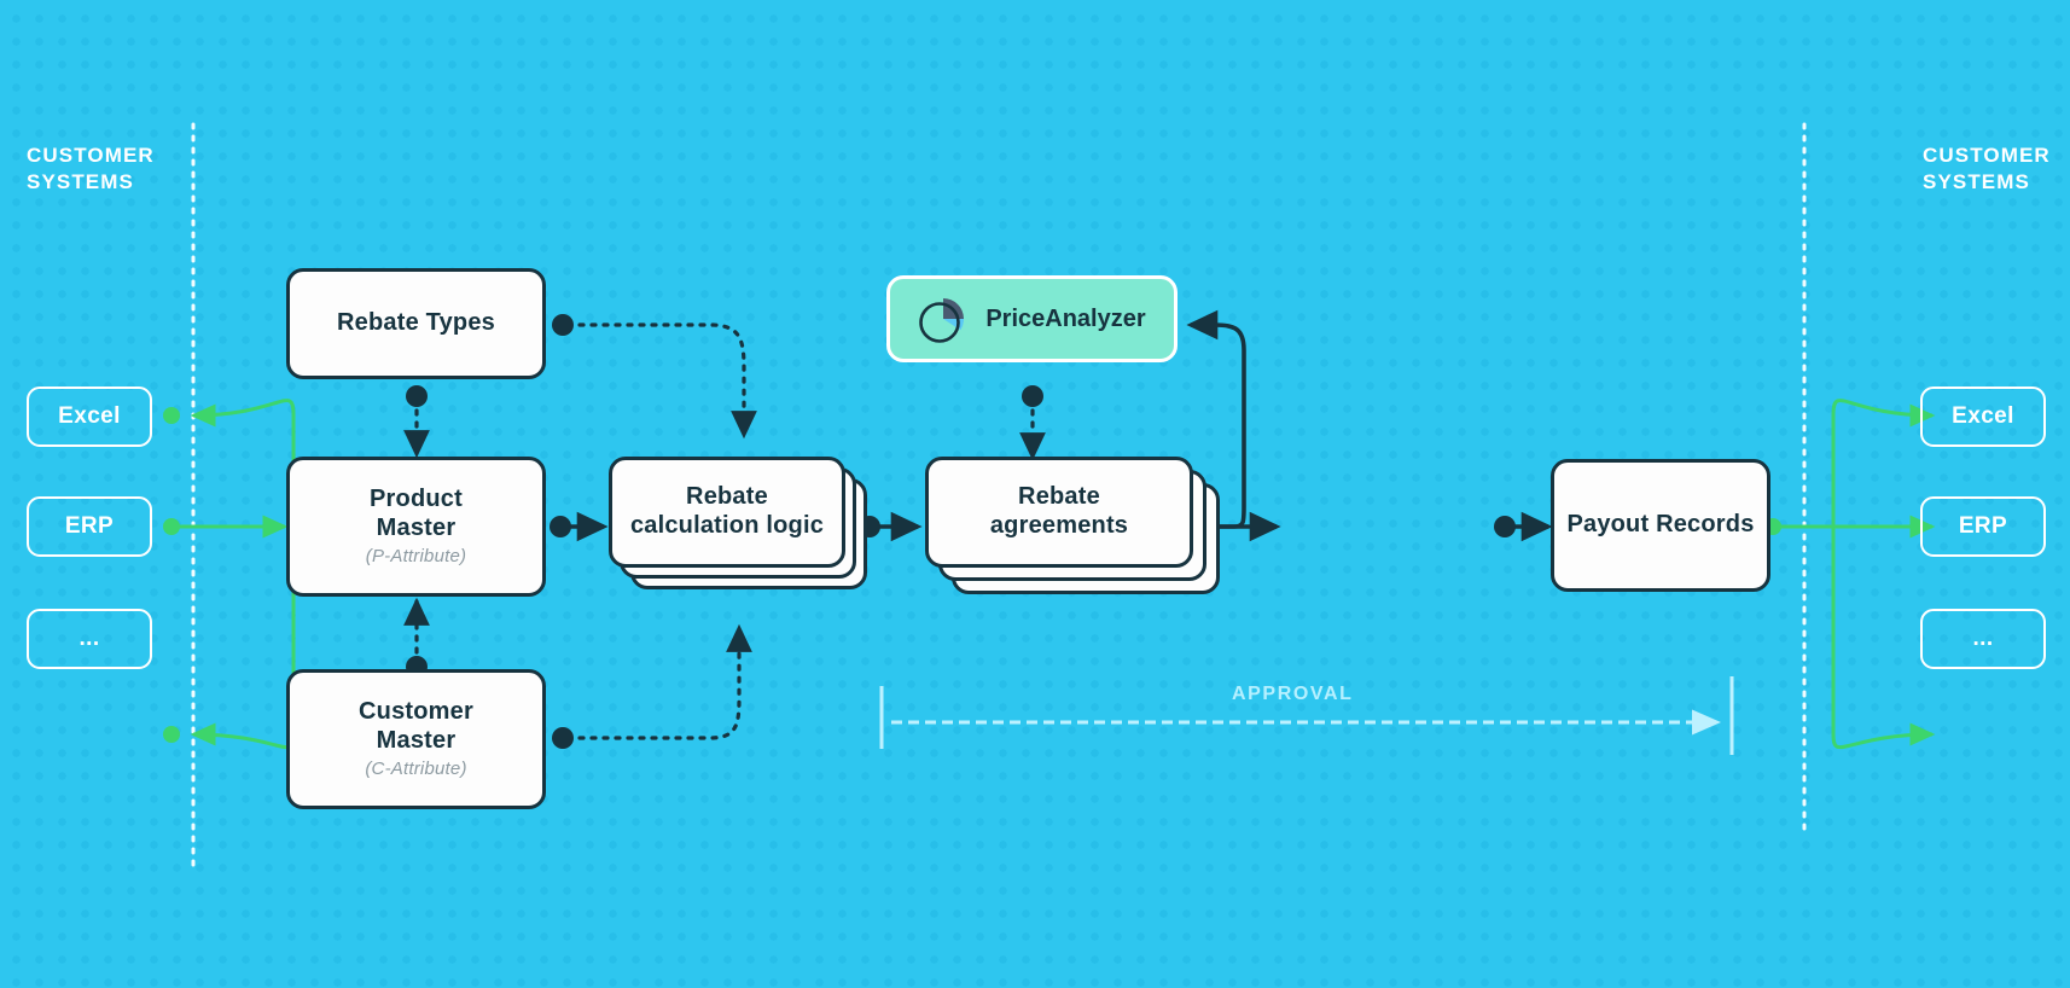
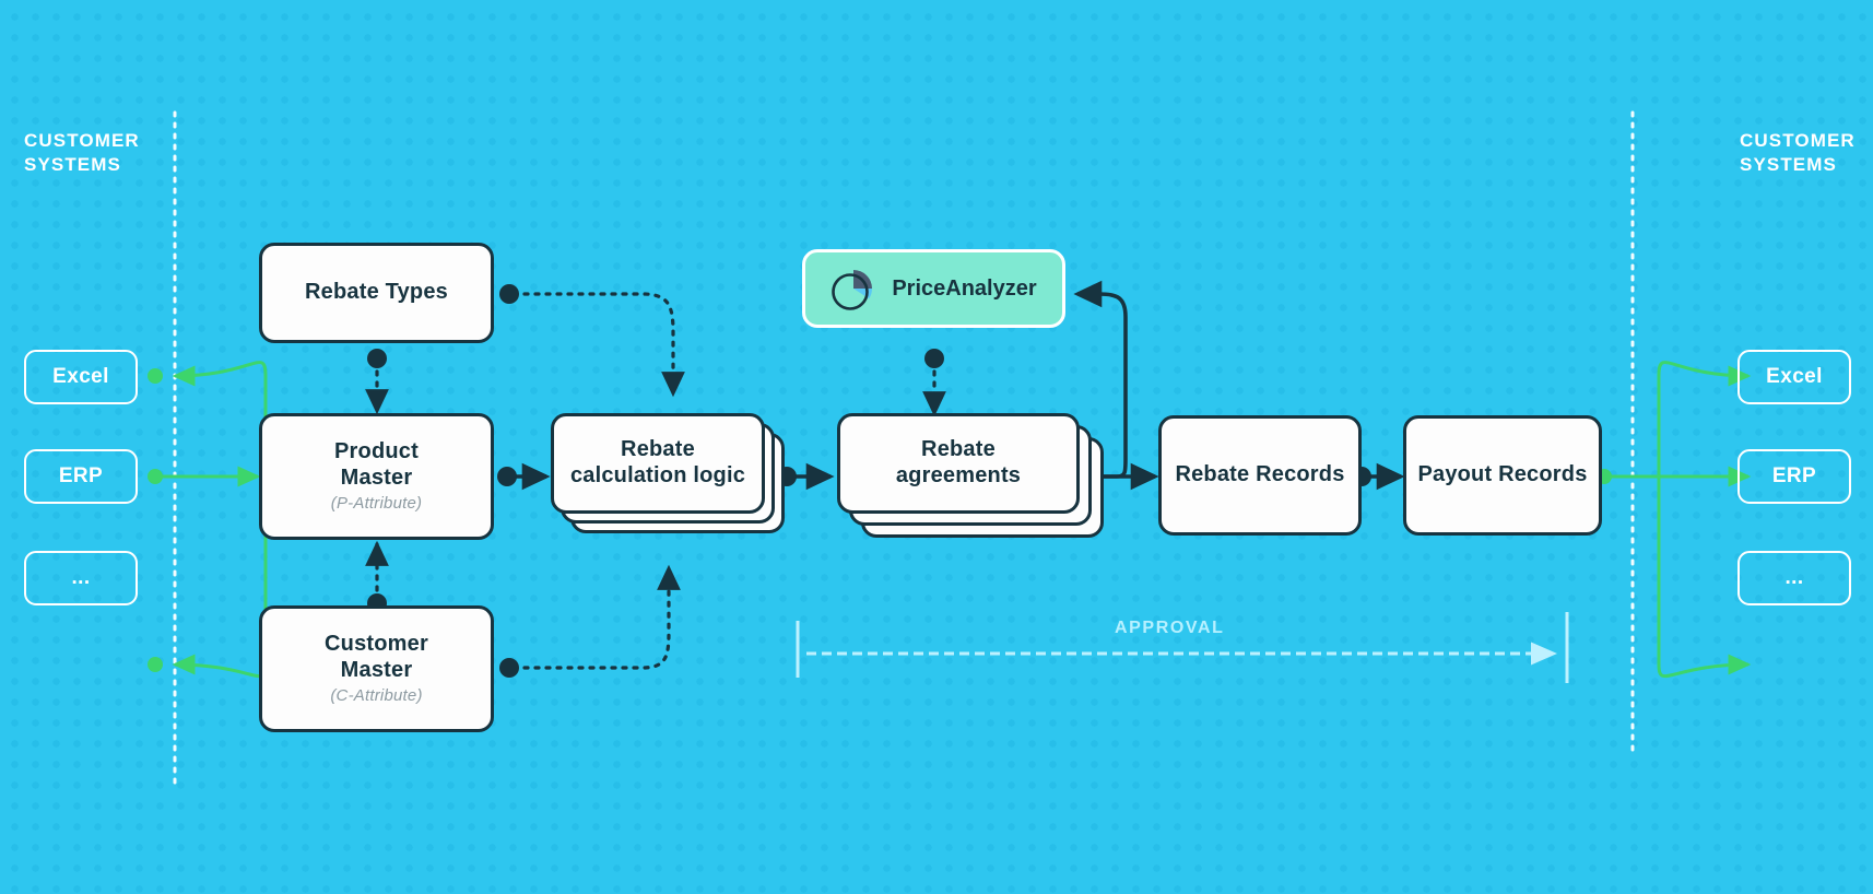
  CUSTOMER
  SYSTEMS
  CUSTOMER
  SYSTEMS
  Excel
  ERP
  ...
  Excel
  ERP
  ...
  Rebate Types
  Product
  Master
  (P-Attribute)
  Customer
  Master
  (C-Attribute)
  Rebate
  calculation logic
  Rebate
  agreements
  PriceAnalyzer
+ Rebate Records
  Payout Records
  APPROVAL
